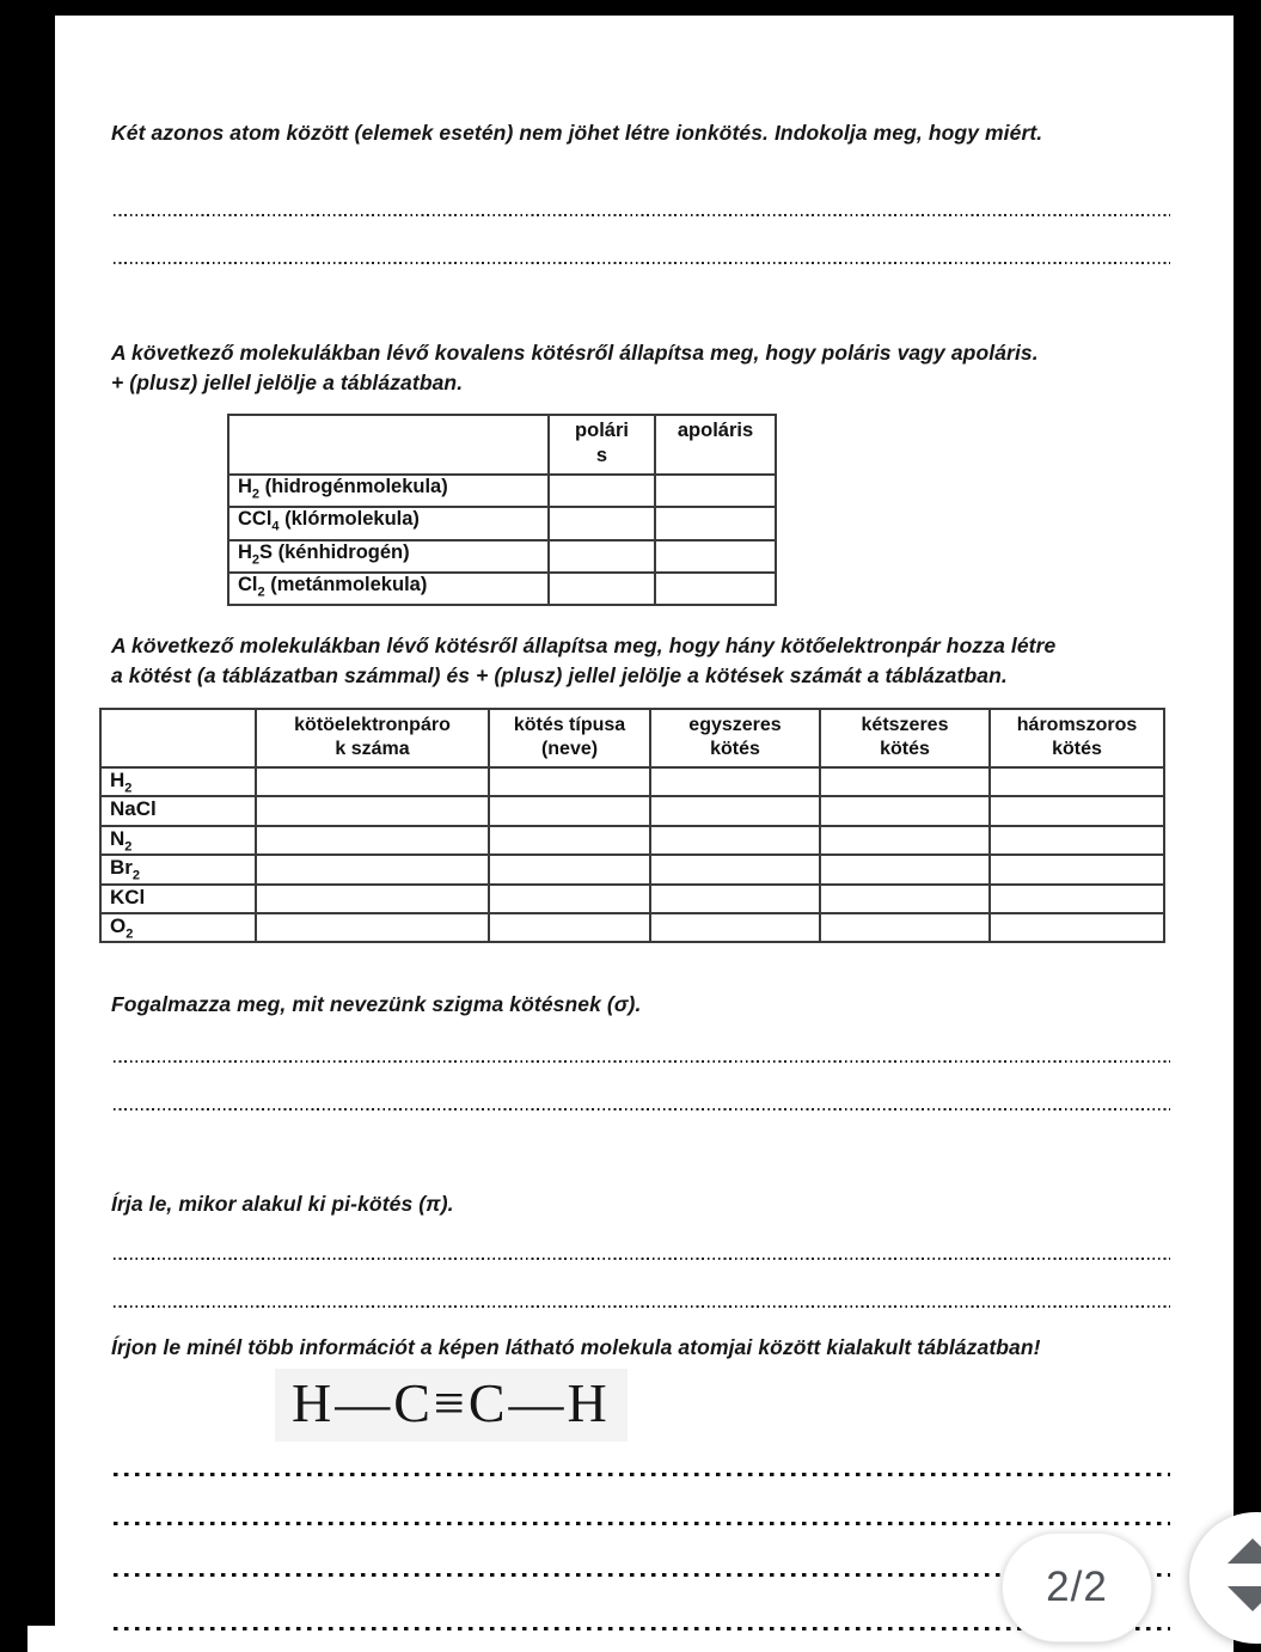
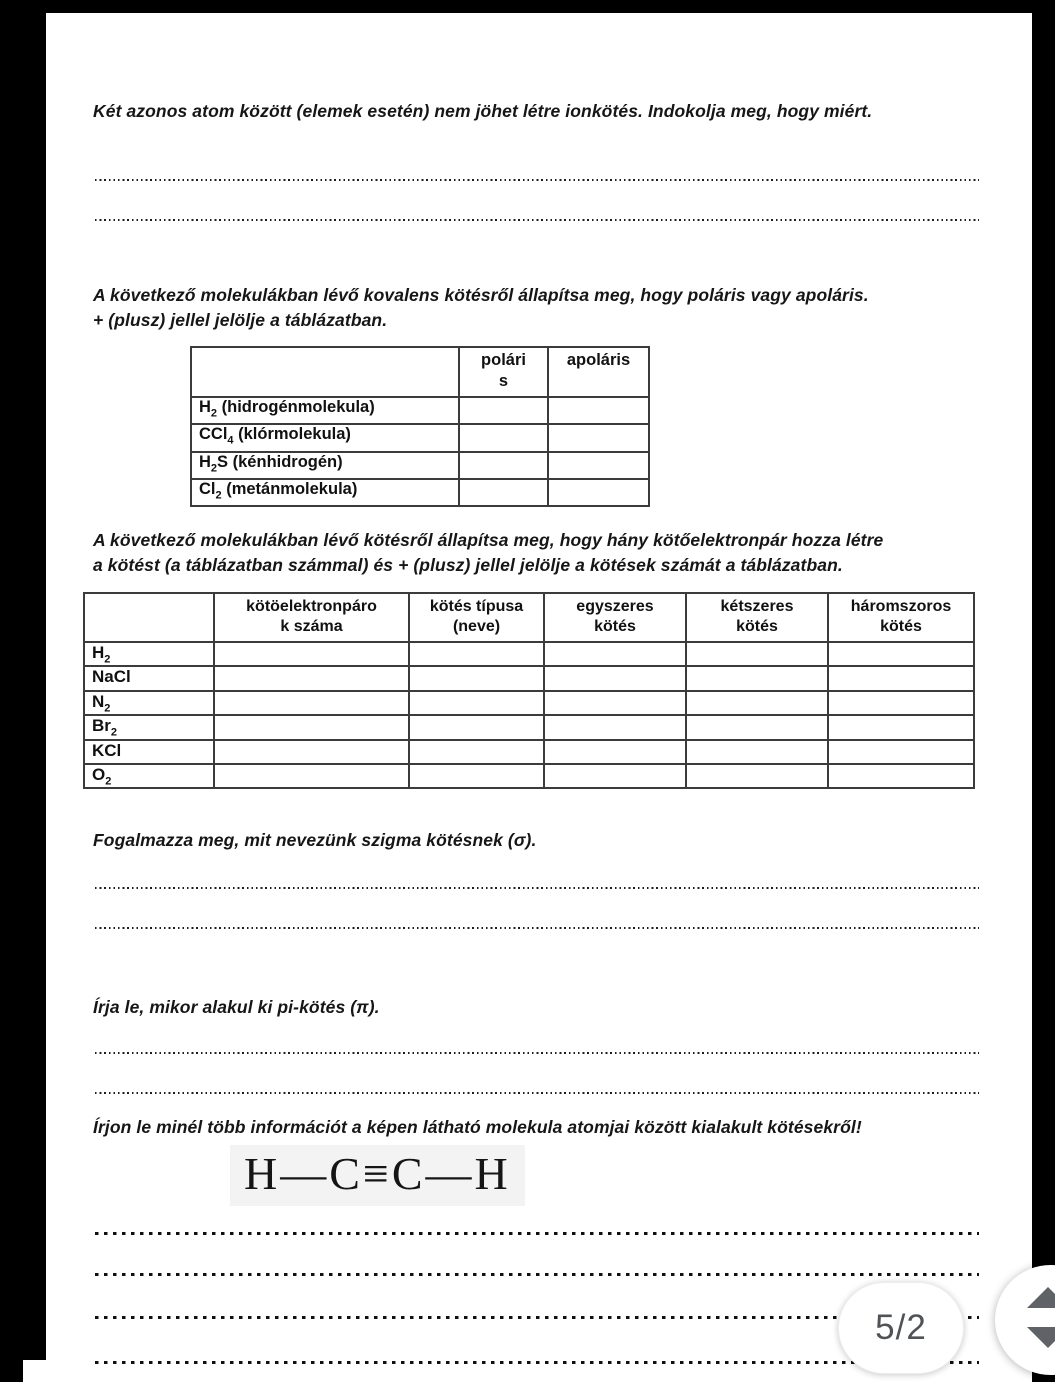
  Két azonos atom között (elemek esetén) nem jöhet létre ionkötés. Indokolja meg, hogy miért.
  A következő molekulákban lévő kovalens kötésről állapítsa meg, hogy poláris vagy apoláris.
  + (plusz) jellel jelölje a táblázatban.
  	polári s	apoláris
  H2 (hidrogénmolekula)
  CCl4 (klórmolekula)
  H2S (kénhidrogén)
  Cl2 (metánmolekula)
  A következő molekulákban lévő kötésről állapítsa meg, hogy hány kötőelektronpár hozza létre
  a kötést (a táblázatban számmal) és + (plusz) jellel jelölje a kötések számát a táblázatban.
  	kötöelektronpáro k száma	kötés típusa (neve)	egyszeres kötés	kétszeres kötés	háromszoros kötés
  H2
  NaCl
  N2
  Br2
  KCl
  O2
  Fogalmazza meg, mit nevezünk szigma kötésnek (σ).
  Írja le, mikor alakul ki pi-kötés (π).
- Írjon le minél több információt a képen látható molekula atomjai között kialakult táblázatban!
+ Írjon le minél több információt a képen látható molekula atomjai között kialakult kötésekről!
  H—C≡C—H
- 2/2
+ 5/2
